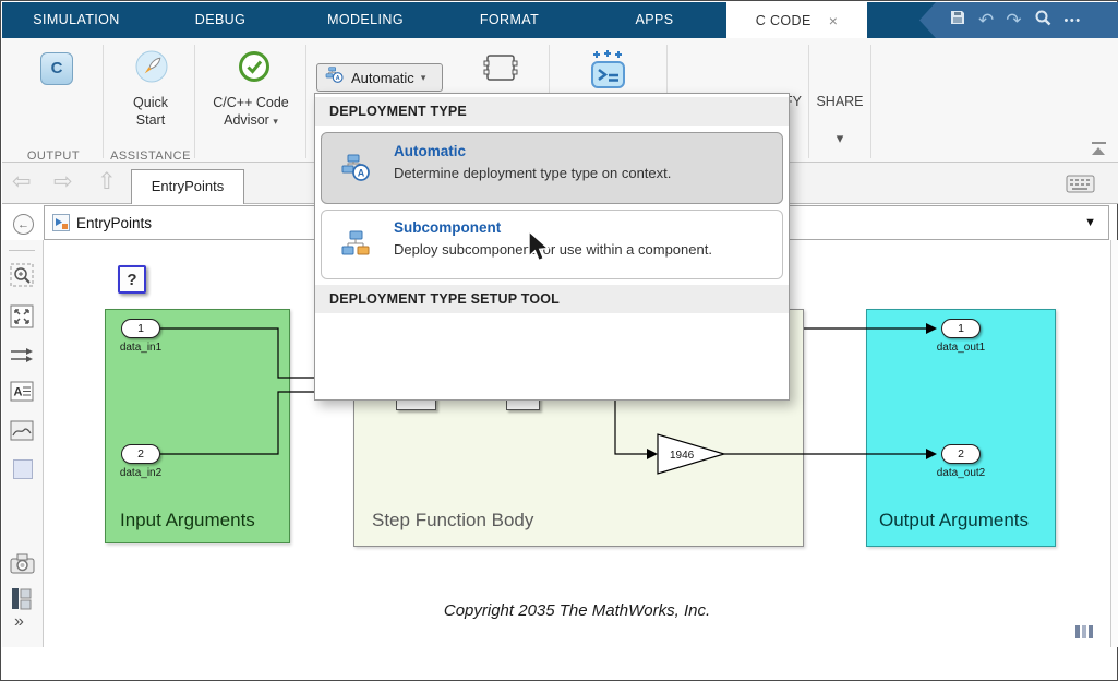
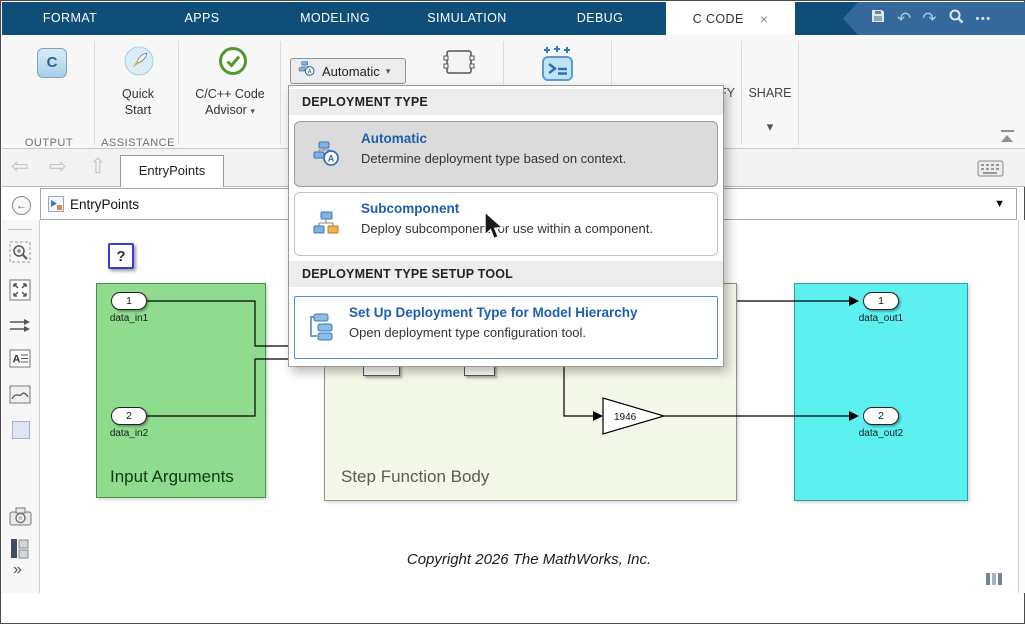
- SIMULATION
+ FORMAT
- DEBUG
+ APPS
  MODELING
- FORMAT
+ SIMULATION
- APPS
+ DEBUG
  C CODE
  ×
  ↶
  ↷
  •••
  C
  OUTPUT
  Quick
  Start
  ASSISTANCE
  C/C++ Code
  Advisor ▾
  Automatic
  ▾
  SHARE
  ▾
  ⇦
  ⇨
  ⇧
  EntryPoints
  ←
  EntryPoints
  ▼
  A
  »
  ?
  1946
  1
  data_in1
  2
  data_in2
  1
  data_out1
  2
  data_out2
  Input Arguments
  Step Function Body
- Output Arguments
- Copyright 2035 The MathWorks, Inc.
+ Copyright 2026 The MathWorks, Inc.
  DEPLOYMENT TYPE
  A
  Automatic
- Determine deployment type type on context.
+ Determine deployment type based on context.
  Subcomponent
  Deploy subcomponenor use within a component.
  DEPLOYMENT TYPE SETUP TOOL
+ Set Up Deployment Type for Model Hierarchy
+ Open deployment type configuration tool.
